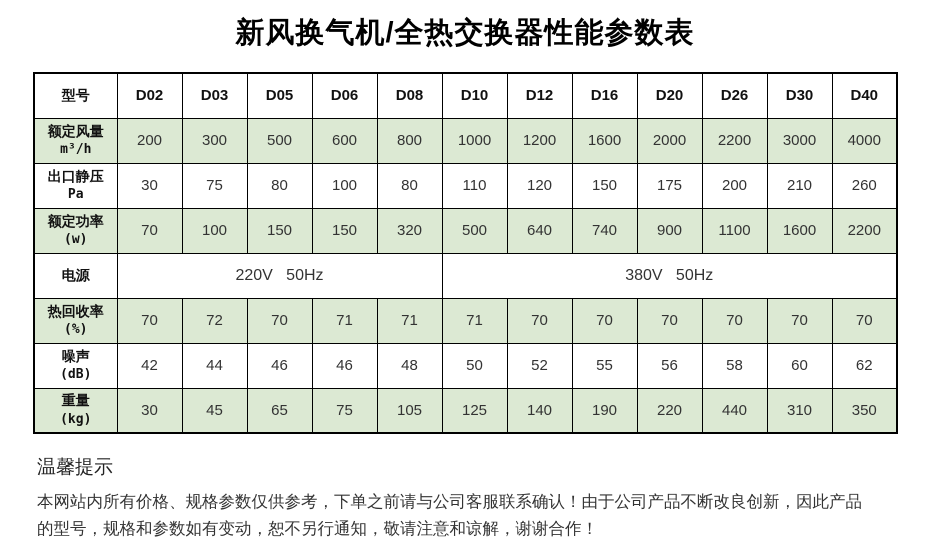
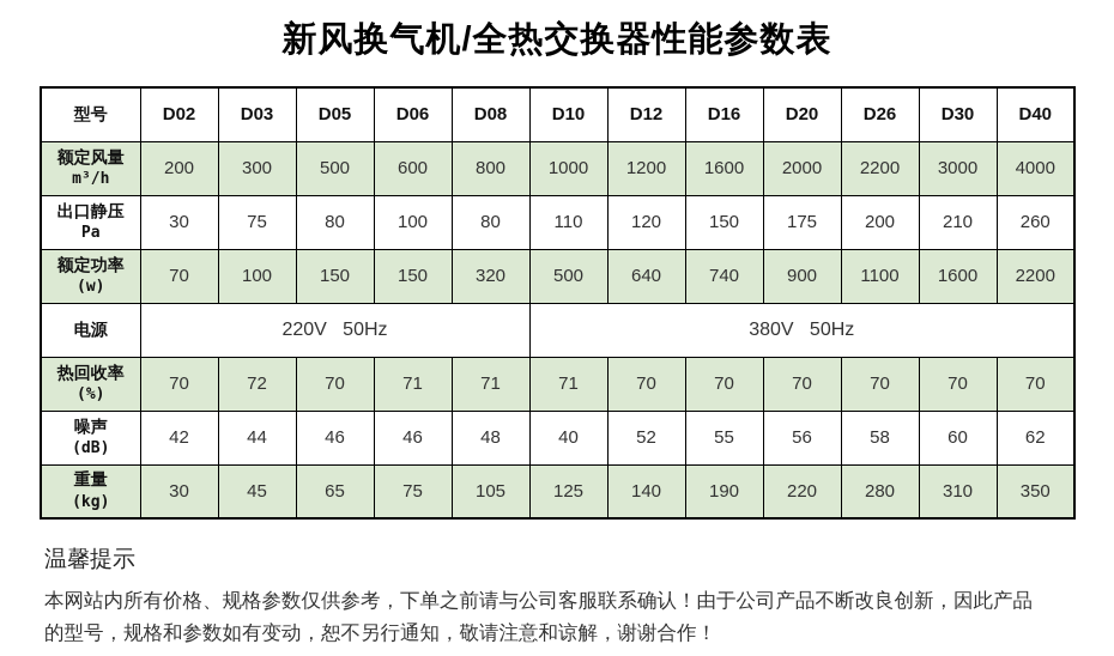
  新风换气机/全热交换器性能参数表
  型号	D02	D03	D05	D06	D08	D10	D12	D16	D20	D26	D30	D40
  额定风量m³/h	200	300	500	600	800	1000	1200	1600	2000	2200	3000	4000
  出口静压Pa	30	75	80	100	80	110	120	150	175	200	210	260
  额定功率(w)	70	100	150	150	320	500	640	740	900	1100	1600	2200
  电源	220V 50Hz	380V 50Hz
  热回收率(%)	70	72	70	71	71	71	70	70	70	70	70	70
- 噪声(dB)	42	44	46	46	48	50	52	55	56	58	60	62
+ 噪声(dB)	42	44	46	46	48	40	52	55	56	58	60	62
- 重量(kg)	30	45	65	75	105	125	140	190	220	440	310	350
+ 重量(kg)	30	45	65	75	105	125	140	190	220	280	310	350
  温馨提示
  本网站内所有价格、规格参数仅供参考，下单之前请与公司客服联系确认！由于公司产品不断改良创新，因此产品
  的型号，规格和参数如有变动，恕不另行通知，敬请注意和谅解，谢谢合作！
